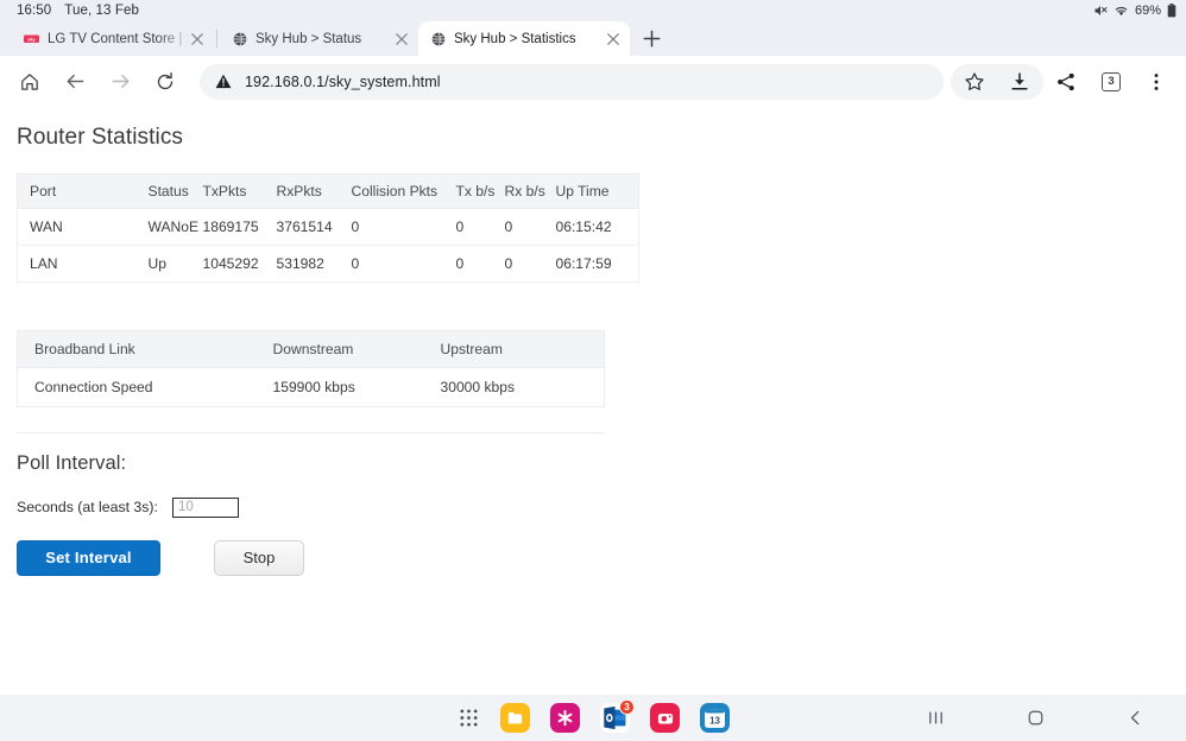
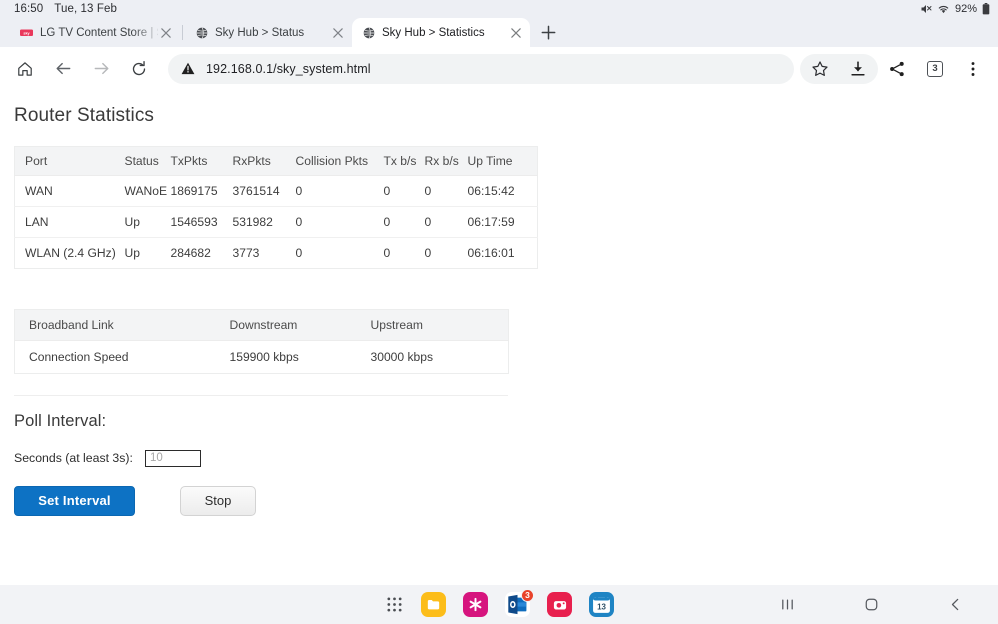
  16:50
  Tue, 13 Feb
- 69%
+ 92%
  LG TV Content Store |
  Sky Hub > Status
  Sky Hub > Statistics
  192.168.0.1/sky_system.html
  3
  Router Statistics
  Port	Status	TxPkts	RxPkts	Collision Pkts	Tx b/s	Rx b/s	Up Time
  WAN	WANoE	1869175	3761514	0	0	0	06:15:42
- LAN	Up	1045292	531982	0	0	0	06:17:59
+ LAN	Up	1546593	531982	0	0	0	06:17:59
+ WLAN (2.4 GHz)	Up	284682	3773	0	0	0	06:16:01
  Broadband Link	Downstream	Upstream
  Connection Speed	159900 kbps	30000 kbps
  Poll Interval:
  Seconds (at least 3s):
  10
  Set Interval
  Stop
  3
  13
